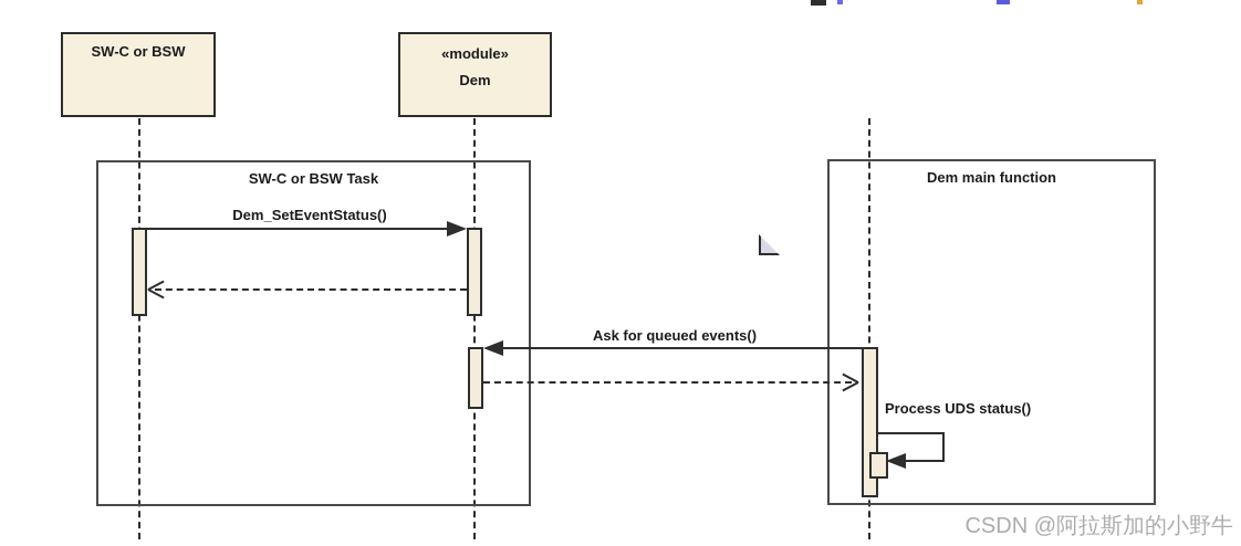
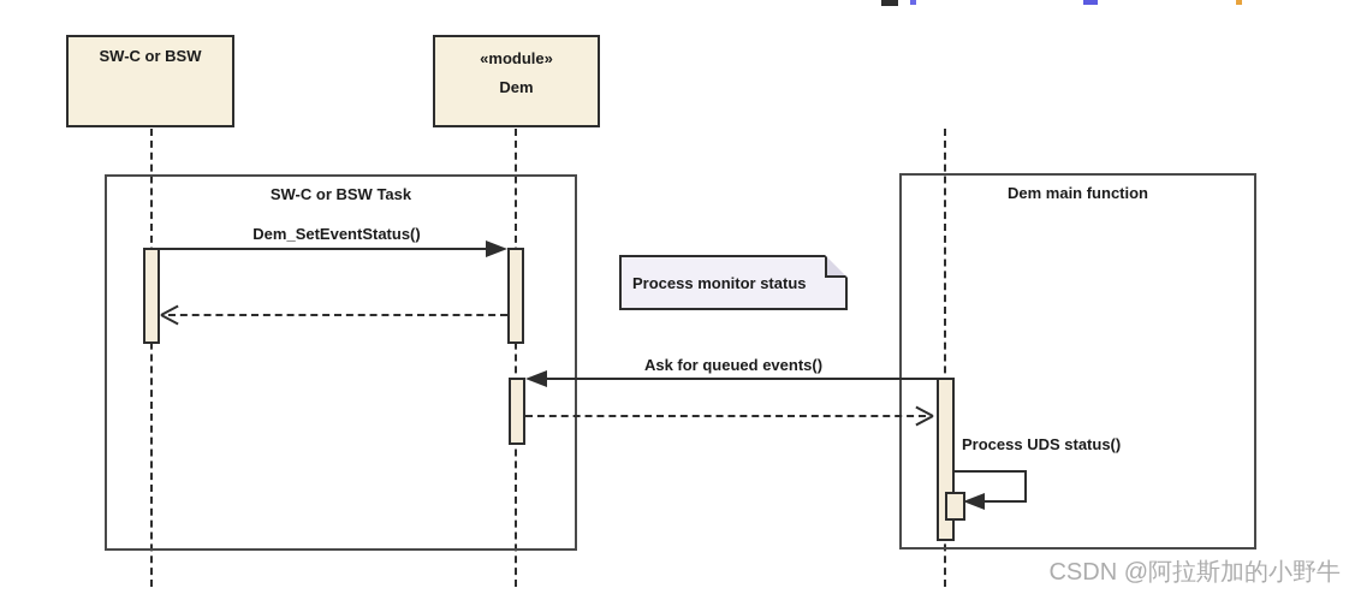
  SW-C or BSW Task
  Dem main function
  SW-C or BSW
  «module»
  Dem
  Dem_SetEventStatus()
+ Process monitor status
  Ask for queued events()
  Process UDS status()
  CSDN @阿拉斯加的小野牛
